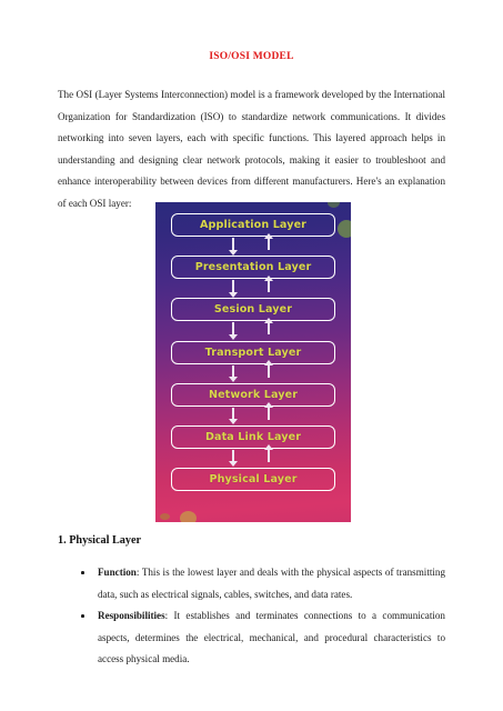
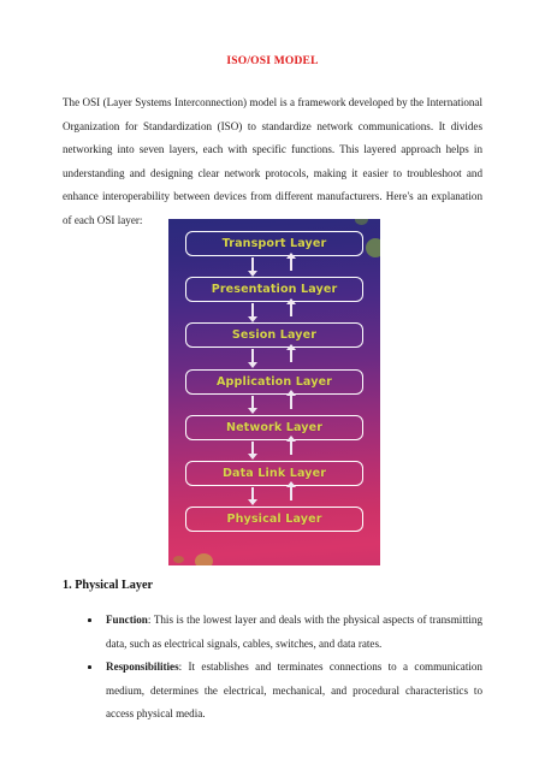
  ISO/OSI MODEL
  The OSI (Layer Systems Interconnection) model is a framework developed by the International Organization for Standardization (ISO) to standardize network communications. It divides networking into seven layers, each with specific functions. This layered approach helps in understanding and designing clear network protocols, making it easier to troubleshoot and enhance interoperability between devices from different manufacturers. Here's an explanation of each OSI layer:
- Application Layer
+ Transport Layer
  Presentation Layer
  Sesion Layer
- Transport Layer
+ Application Layer
  Network Layer
  Data Link Layer
  Physical Layer
  1. Physical Layer
  Function: This is the lowest layer and deals with the physical aspects of transmitting data, such as electrical signals, cables, switches, and data rates.
- Responsibilities: It establishes and terminates connections to a communication aspects, determines the electrical, mechanical, and procedural characteristics to access physical media.
+ Responsibilities: It establishes and terminates connections to a communication medium, determines the electrical, mechanical, and procedural characteristics to access physical media.
